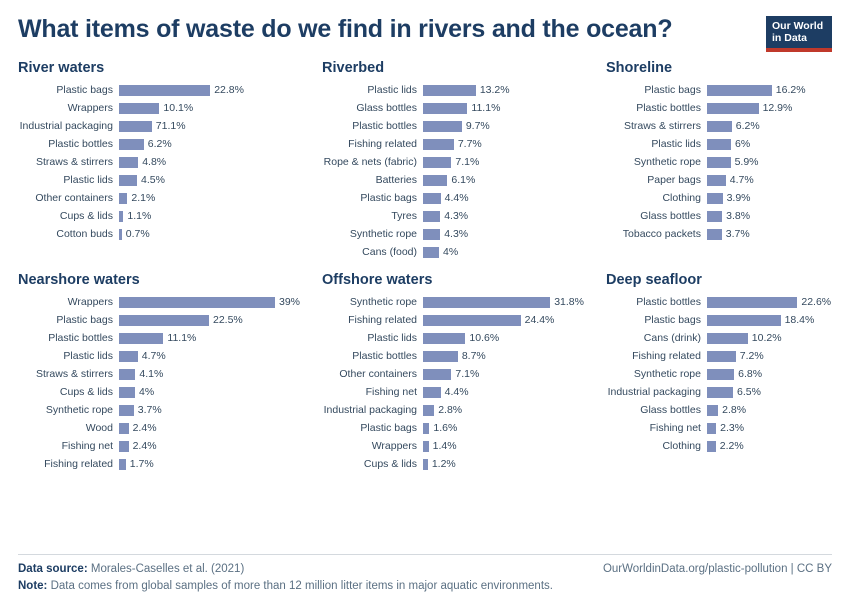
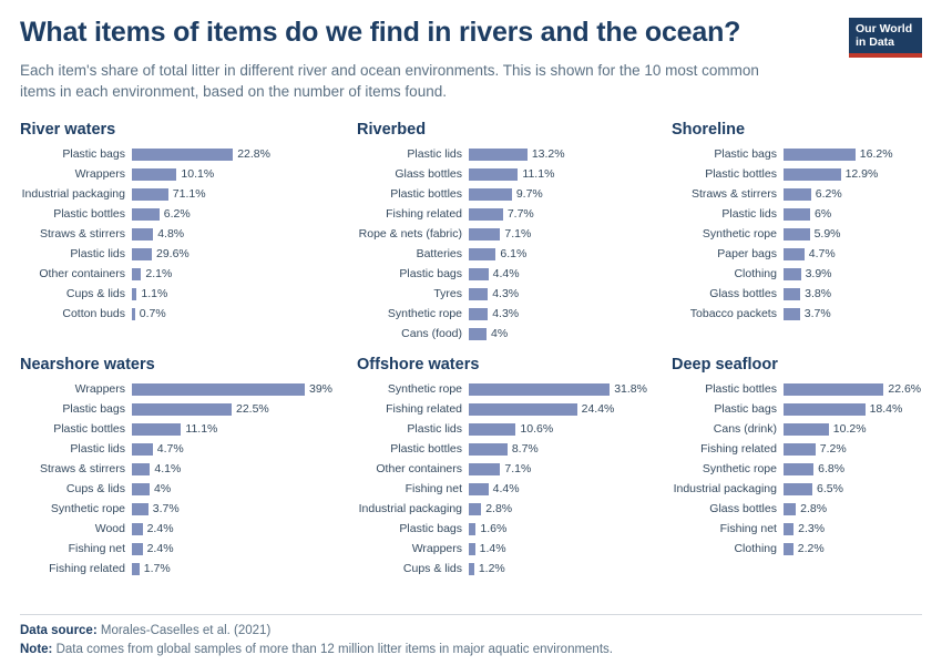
- What items of waste do we find in rivers and the ocean?
+ What items of items do we find in rivers and the ocean?
+ Each item's share of total litter in different river and ocean environments. This is shown for the 10 most common items in each environment, based on the number of items found.
  Our World
  in Data
  River waters
  Plastic bags
  22.8%
  Wrappers
  10.1%
  Industrial packaging
  71.1%
  Plastic bottles
  6.2%
  Straws & stirrers
  4.8%
  Plastic lids
- 4.5%
+ 29.6%
  Other containers
  2.1%
  Cups & lids
  1.1%
  Cotton buds
  0.7%
  Riverbed
  Plastic lids
  13.2%
  Glass bottles
  11.1%
  Plastic bottles
  9.7%
  Fishing related
  7.7%
  Rope & nets (fabric)
  7.1%
  Batteries
  6.1%
  Plastic bags
  4.4%
  Tyres
  4.3%
  Synthetic rope
  4.3%
  Cans (food)
  4%
  Shoreline
  Plastic bags
  16.2%
  Plastic bottles
  12.9%
  Straws & stirrers
  6.2%
  Plastic lids
  6%
  Synthetic rope
  5.9%
  Paper bags
  4.7%
  Clothing
  3.9%
  Glass bottles
  3.8%
  Tobacco packets
  3.7%
  Nearshore waters
  Wrappers
  39%
  Plastic bags
  22.5%
  Plastic bottles
  11.1%
  Plastic lids
  4.7%
  Straws & stirrers
  4.1%
  Cups & lids
  4%
  Synthetic rope
  3.7%
  Wood
  2.4%
  Fishing net
  2.4%
  Fishing related
  1.7%
  Offshore waters
  Synthetic rope
  31.8%
  Fishing related
  24.4%
  Plastic lids
  10.6%
  Plastic bottles
  8.7%
  Other containers
  7.1%
  Fishing net
  4.4%
  Industrial packaging
  2.8%
  Plastic bags
  1.6%
  Wrappers
  1.4%
  Cups & lids
  1.2%
  Deep seafloor
  Plastic bottles
  22.6%
  Plastic bags
  18.4%
  Cans (drink)
  10.2%
  Fishing related
  7.2%
  Synthetic rope
  6.8%
  Industrial packaging
  6.5%
  Glass bottles
  2.8%
  Fishing net
  2.3%
  Clothing
  2.2%
  Data source: Morales-Caselles et al. (2021)
- OurWorldinData.org/plastic-pollution | CC BY
  Note: Data comes from global samples of more than 12 million litter items in major aquatic environments.
